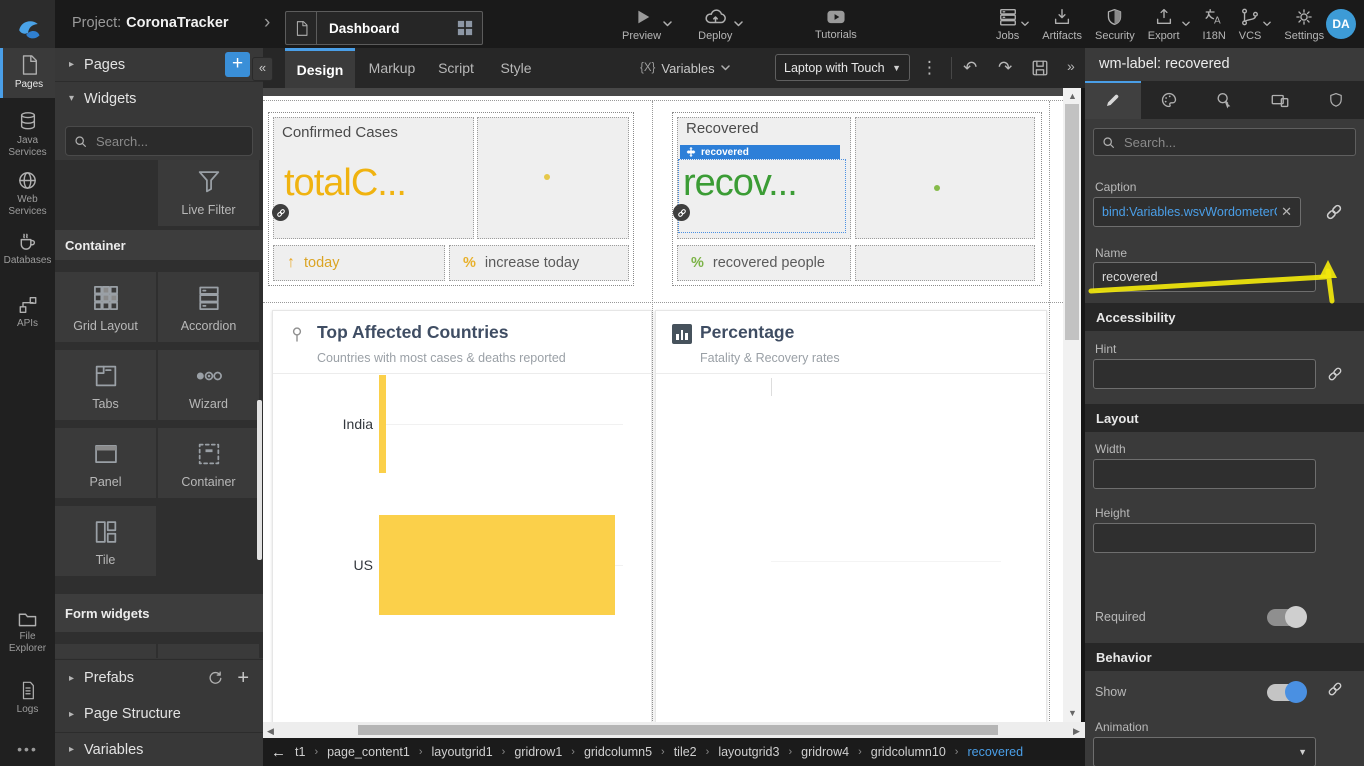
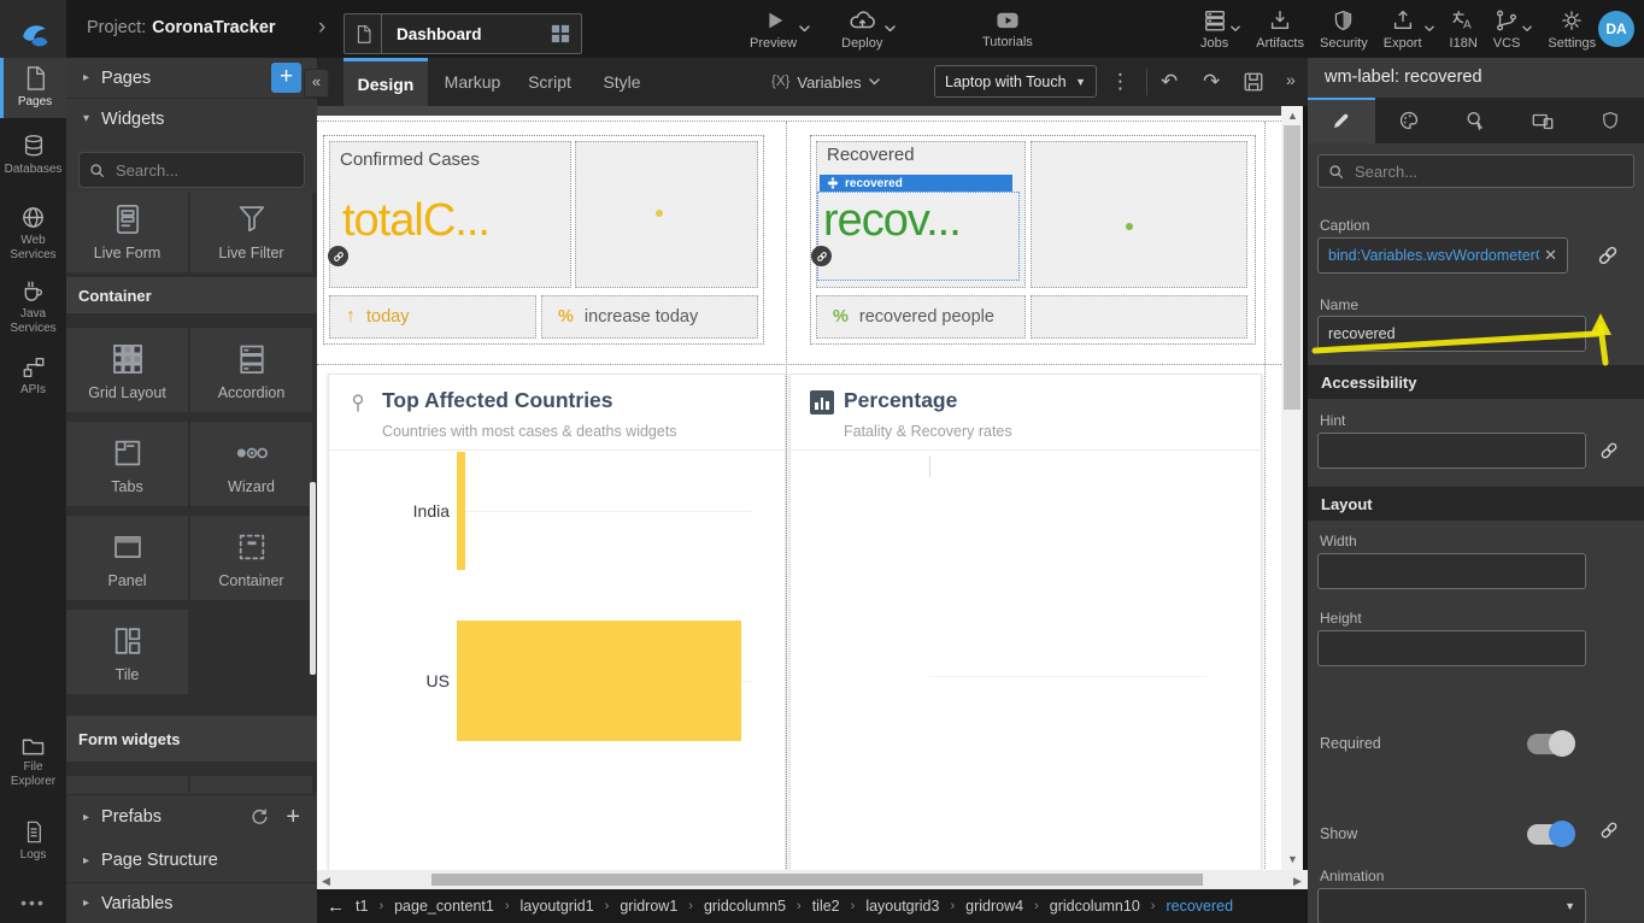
  Project: CoronaTracker
  ›
  Dashboard
  Preview
  Deploy
  Tutorials
  Jobs
  Artifacts
  Security
  Export
  A
  I18N
  VCS
  Settings
  DA
  Pages
- Java Services
+ Databases
  Web Services
- Databases
+ Java Services
  APIs
  File Explorer
  Logs
  •••
  ▸
  Pages
  +
  ▾
  Widgets
  Search...
+ Live Form
  Live Filter
  Container
  Grid Layout
  Accordion
  Tabs
  Wizard
  Panel
  Container
  Tile
  Form widgets
  ▸
  Prefabs
  +
  ▸
  Page Structure
  ▸
  Variables
  «
  Design
  Markup
  Script
  Style
  {X}
  Variables
  Laptop with Touch
  ▼
  ⋮
  ↶
  ↷
  »
  Confirmed Cases
  totalC...
  ↑
  today
  %
  increase today
  Recovered
  recovered
  recov...
  %
  recovered people
  Top Affected Countries
- Countries with most cases & deaths reported
+ Countries with most cases & deaths widgets
  India
  US
  Percentage
  Fatality & Recovery rates
  ▲
  ▼
  ◀
  ▶
  ←
  t1
  ›
  page_content1
  ›
  layoutgrid1
  ›
  gridrow1
  ›
  gridcolumn5
  ›
  tile2
  ›
  layoutgrid3
  ›
  gridrow4
  ›
  gridcolumn10
  ›
  recovered
  wm-label: recovered
  Search...
  Caption
  bind:Variables.wsvWordometer
  ✕
  Name
  recovered
  Accessibility
  Hint
  Layout
  Width
  Height
  Required
- Behavior
  Show
  Animation
  ▼
